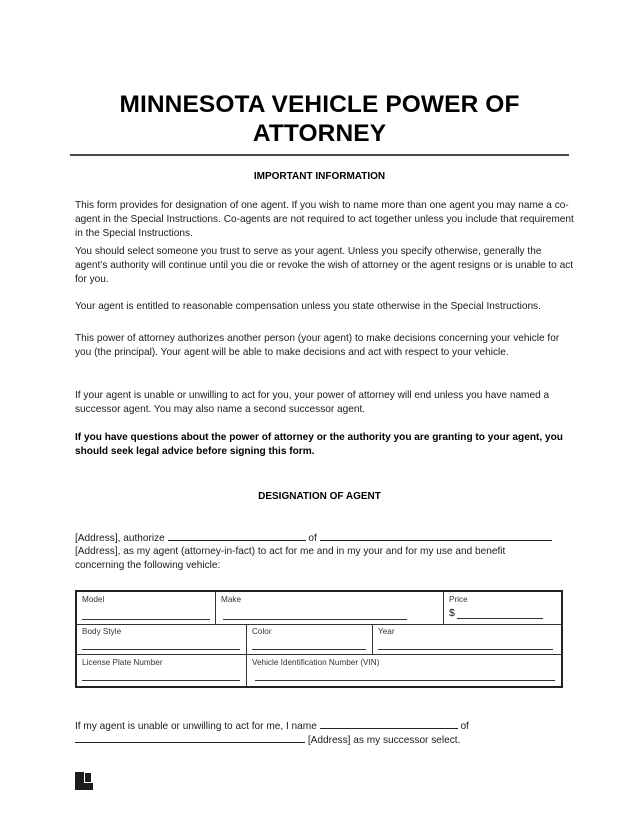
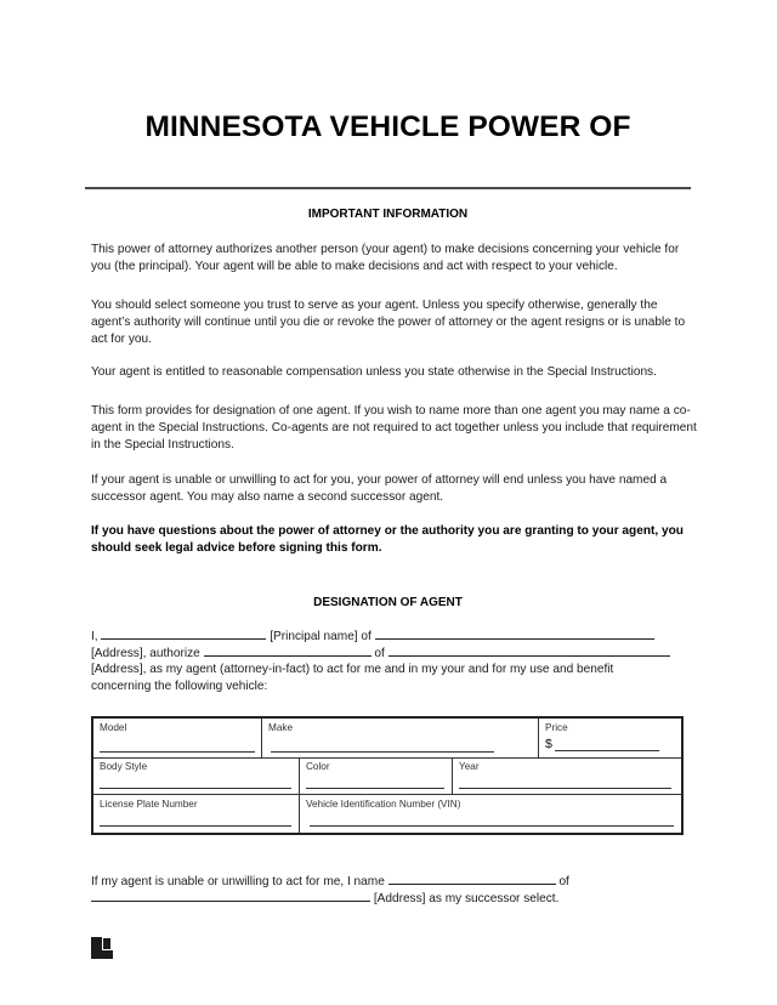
  MINNESOTA VEHICLE POWER OF
- ATTORNEY
  IMPORTANT INFORMATION
- This form provides for designation of one agent. If you wish to name more than one agent you may name a co-agent in the Special Instructions. Co-agents are not required to act together unless you include that requirement in the Special Instructions.
+ This power of attorney authorizes another person (your agent) to make decisions concerning your vehicle for you (the principal). Your agent will be able to make decisions and act with respect to your vehicle.
- You should select someone you trust to serve as your agent. Unless you specify otherwise, generally the agent’s authority will continue until you die or revoke the wish of attorney or the agent resigns or is unable to act for you.
+ You should select someone you trust to serve as your agent. Unless you specify otherwise, generally the agent’s authority will continue until you die or revoke the power of attorney or the agent resigns or is unable to act for you.
  Your agent is entitled to reasonable compensation unless you state otherwise in the Special Instructions.
- This power of attorney authorizes another person (your agent) to make decisions concerning your vehicle for you (the principal). Your agent will be able to make decisions and act with respect to your vehicle.
+ This form provides for designation of one agent. If you wish to name more than one agent you may name a co-agent in the Special Instructions. Co-agents are not required to act together unless you include that requirement in the Special Instructions.
  If your agent is unable or unwilling to act for you, your power of attorney will end unless you have named a successor agent. You may also name a second successor agent.
  If you have questions about the power of attorney or the authority you are granting to your agent, you should seek legal advice before signing this form.
  DESIGNATION OF AGENT
+ I, [Principal name] of
  [Address], authorize of
  [Address], as my agent (attorney-in-fact) to act for me and in my your and for my use and benefit
  concerning the following vehicle:
  Model
  Make
  Price
  $
  Body Style
  Color
  Year
  License Plate Number
  Vehicle Identification Number (VIN)
  If my agent is unable or unwilling to act for me, I name of
  [Address] as my successor select.
